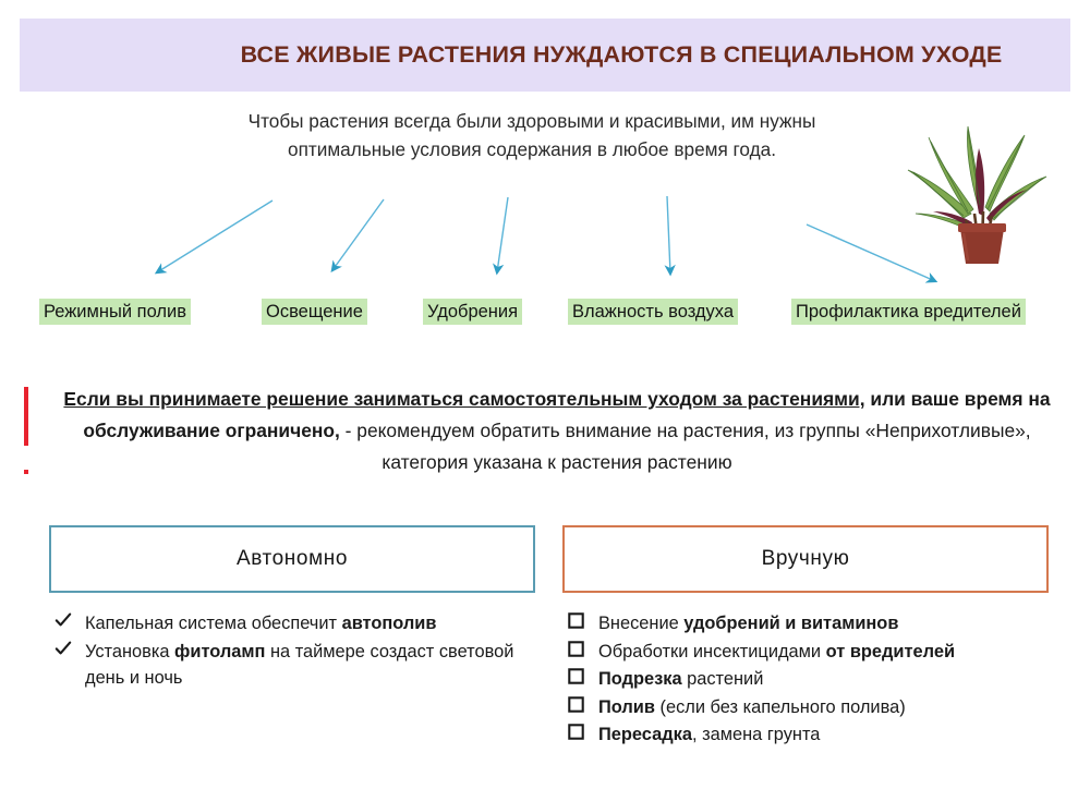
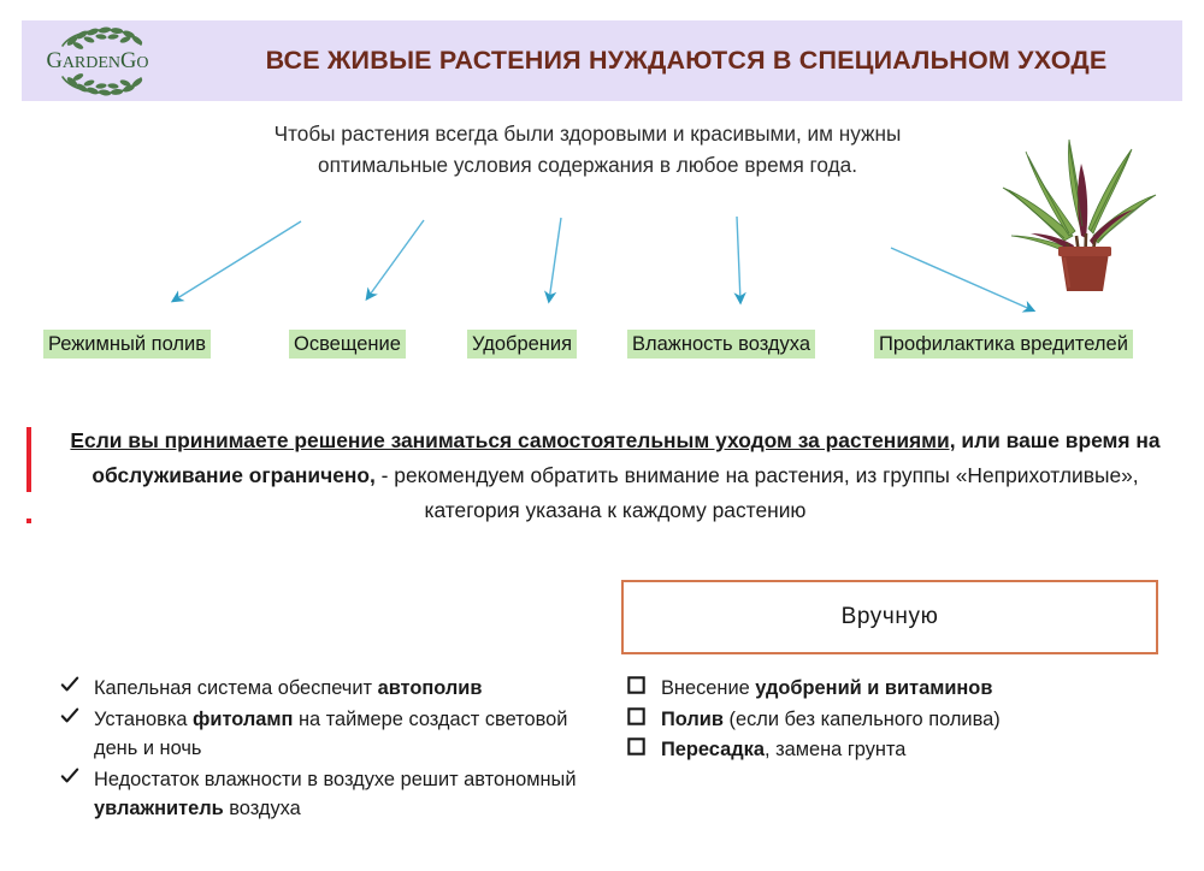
+ GARDENGO
  ВСЕ ЖИВЫЕ РАСТЕНИЯ НУЖДАЮТСЯ В СПЕЦИАЛЬНОМ УХОДЕ
  Чтобы растения всегда были здоровыми и красивыми, им нужны
  оптимальные условия содержания в любое время года.
  Режимный полив
  Освещение
  Удобрения
  Влажность воздуха
  Профилактика вредителей
- Если вы принимаете решение заниматься самостоятельным уходом за растениями, или ваше время на обслуживание ограничено, - рекомендуем обратить внимание на растения, из группы «Неприхотливые», категория указана к растения растению
+ Если вы принимаете решение заниматься самостоятельным уходом за растениями, или ваше время на обслуживание ограничено, - рекомендуем обратить внимание на растения, из группы «Неприхотливые», категория указана к каждому растению
- Автономно
  Вручную
  Капельная система обеспечит автополив
  Установка фитоламп на таймере создаст световой день и ночь
+ Недостаток влажности в воздухе решит автономный увлажнитель воздуха
  Внесение удобрений и витаминов
- Обработки инсектицидами от вредителей
- Подрезка растений
  Полив (если без капельного полива)
  Пересадка, замена грунта
